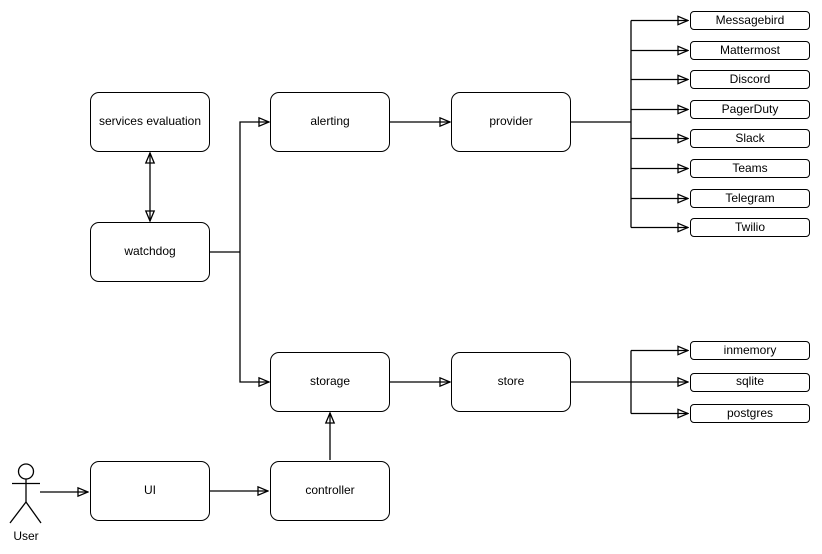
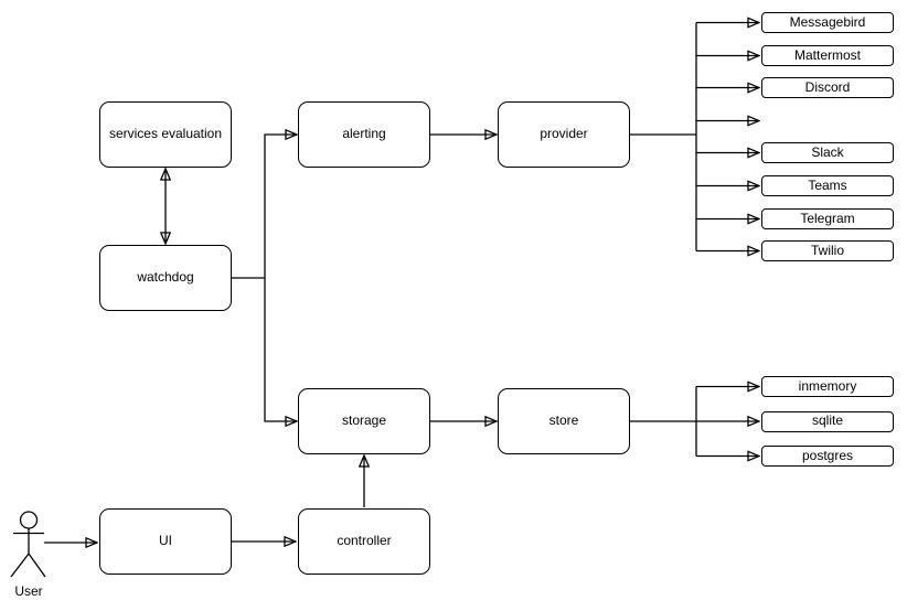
  services evaluation
  watchdog
  alerting
  provider
  storage
  store
  UI
  controller
  Messagebird
  Mattermost
  Discord
- PagerDuty
  Slack
  Teams
  Telegram
  Twilio
  inmemory
  sqlite
  postgres
  User
